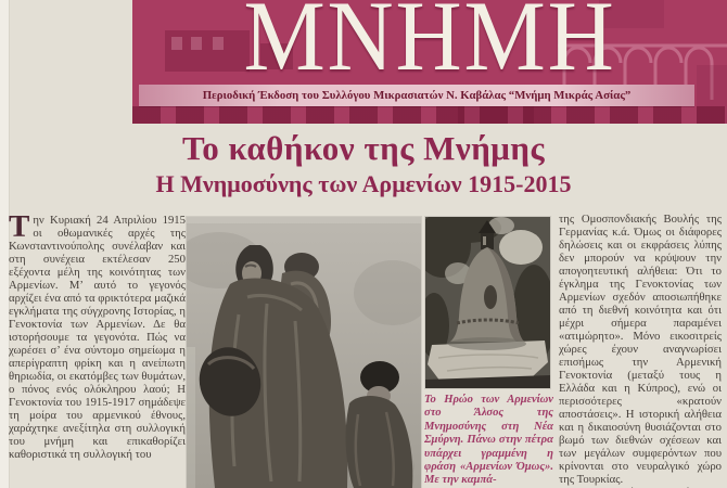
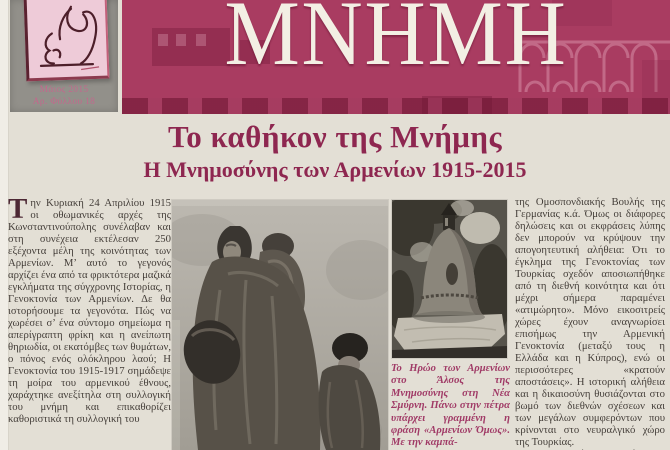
+ Μάιος 2015
+ Αρ. Φύλλου 18
  ΜΝΗΜΗ
- Περιοδική Έκδοση του Συλλόγου Μικρασιατών Ν. Καβάλας “Μνήμη Μικράς Ασίας”
  Το καθήκον της Μνήμης
  Η Μνημοσύνης των Αρμενίων 1915-2015
  Τ
  ην Κυριακή 24 Απριλίου 1915 οι οθωμανικές αρχές της Κωνσταντινούπολης συνέλαβαν και στη συνέχεια εκτέλεσαν 250 εξέχοντα μέλη της κοινότητας των Αρμενίων. Μ’ αυτό το γεγονός αρχίζει ένα από τα φρικτότερα μαζικά εγκλήματα της σύγχρονης Ιστορίας, η Γενοκτονία των Αρμενίων. Δε θα ιστορήσουμε τα γεγονότα. Πώς να χωρέσει σ’ ένα σύντομο σημείωμα η απερίγραπτη φρίκη και η ανείπωτη θηριωδία, οι εκατόμβες των θυμάτων, ο πόνος ενός ολόκληρου λαού; Η Γενοκτονία του 1915-1917 σημάδεψε τη μοίρα του αρμενικού έθνους, χαράχτηκε ανεξίτηλα στη συλλογική του μνήμη και επικαθορίζει καθοριστικά τη συλλογική του
  Το Ηρώο των Αρμενίων στο Άλσος της Μνημοσύνης στη Νέα Σμύρνη. Πάνω στην πέτρα υπάρχει γραμμένη η φράση «Αρμενίων Όμως». Με την καμπά-
- της Ομοσπονδιακής Βουλής της Γερμανίας κ.ά. Όμως οι διάφορες δηλώσεις και οι εκφράσεις λύπης δεν μπορούν να κρύψουν την απογοητευτική αλήθεια: Ότι το έγκλημα της Γενοκτονίας των Αρμενίων σχεδόν αποσιωπήθηκε από τη διεθνή κοινότητα και ότι μέχρι σήμερα παραμένει «ατιμώρητο». Μόνο εικοσιτρείς χώρες έχουν αναγνωρίσει επισήμως την Αρμενική Γενοκτονία (μεταξύ τους η Ελλάδα και η Κύπρος), ενώ οι περισσότερες «κρατούν αποστάσεις». Η ιστορική αλήθεια και η δικαιοσύνη θυσιάζονται στο βωμό των διεθνών σχέσεων και των μεγάλων συμφερόντων που κρίνονται στο νευραλγικό χώρο της Τουρκίας.
+ της Ομοσπονδιακής Βουλής της Γερμανίας κ.ά. Όμως οι διάφορες δηλώσεις και οι εκφράσεις λύπης δεν μπορούν να κρύψουν την απογοητευτική αλήθεια: Ότι το έγκλημα της Γενοκτονίας των Τουρκίας σχεδόν αποσιωπήθηκε από τη διεθνή κοινότητα και ότι μέχρι σήμερα παραμένει «ατιμώρητο». Μόνο εικοσιτρείς χώρες έχουν αναγνωρίσει επισήμως την Αρμενική Γενοκτονία (μεταξύ τους η Ελλάδα και η Κύπρος), ενώ οι περισσότερες «κρατούν αποστάσεις». Η ιστορική αλήθεια και η δικαιοσύνη θυσιάζονται στο βωμό των διεθνών σχέσεων και των μεγάλων συμφερόντων που κρίνονται στο νευραλγικό χώρο της Τουρκίας.
